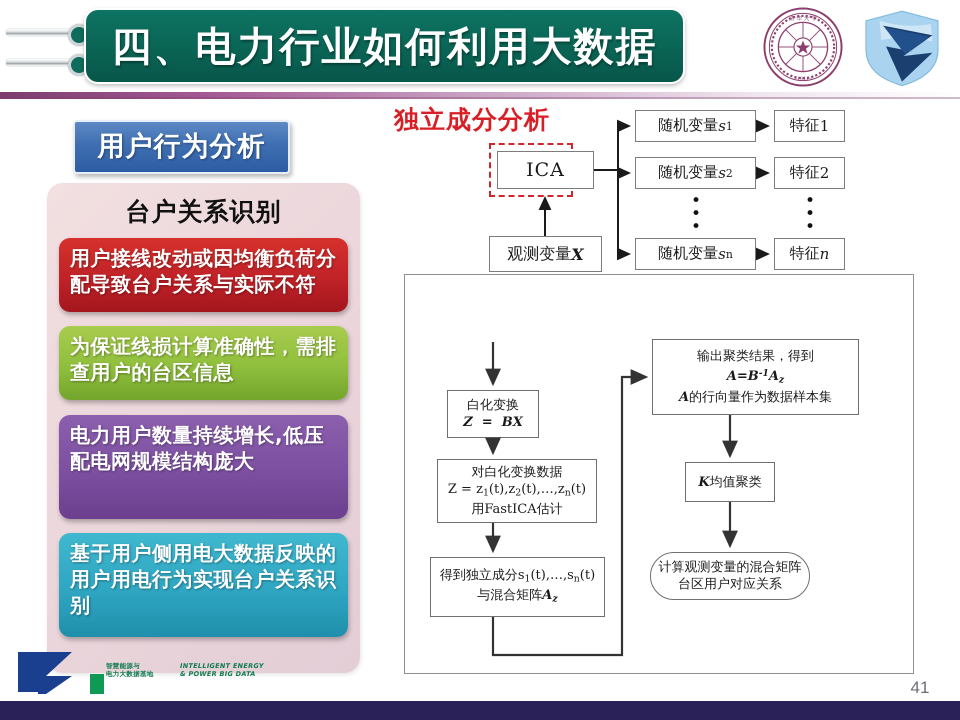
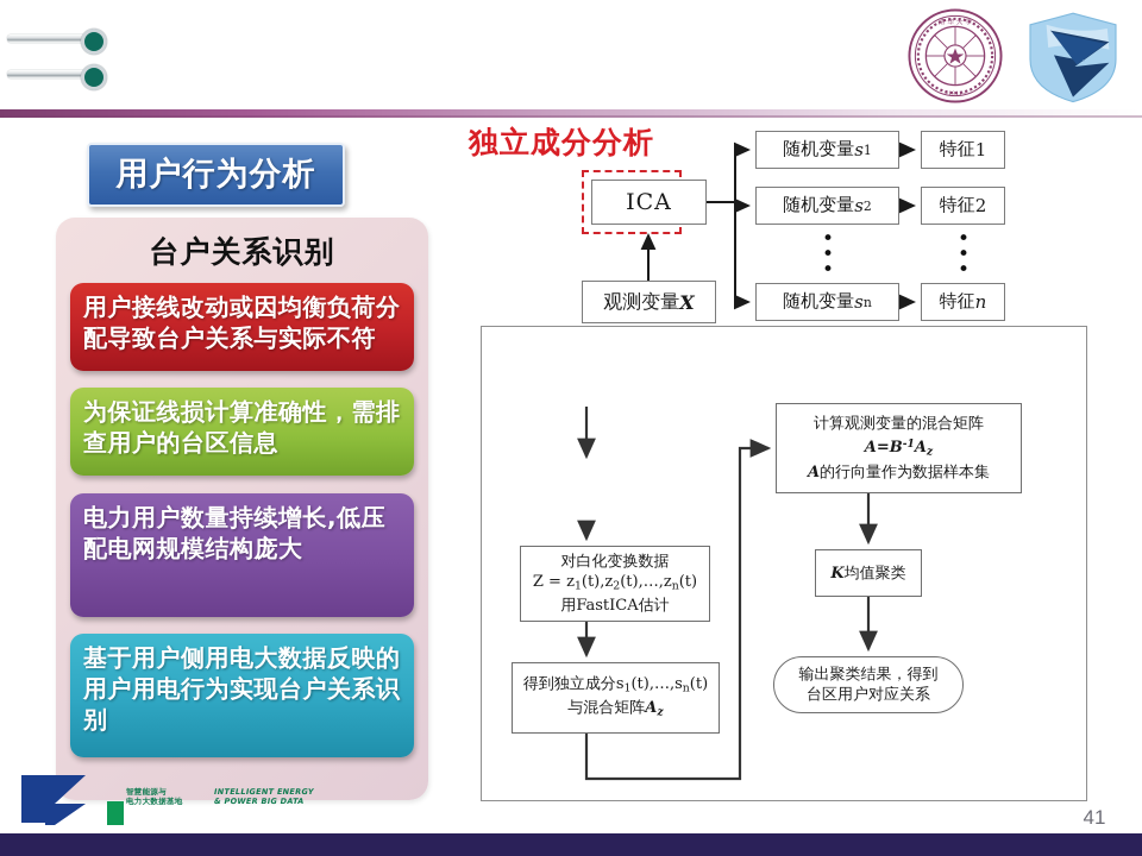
- 四、电力行业如何利用大数据
  用户行为分析
  台户关系识别
  用户接线改动或因均衡负荷分配导致台户关系与实际不符
  为保证线损计算准确性，需排查用户的台区信息
  电力用户数量持续增长,低压配电网规模结构庞大
  基于用户侧用电大数据反映的用户用电行为实现台户关系识别
  独立成分分析
  ICA
  观测变量
  X
  随机变量
  s
  1
  随机变量
  s
  2
  随机变量
  s
  n
  特征
  1
  特征
  2
  特征
  n
  •
  •
  •
  •
  •
  •
- 白化变换
- Z = BX
  对白化变换数据
  Z = z1(t),z2(t),…,zn(t)
  用FastICA估计
  得到独立成分s1(t),…,sn(t)
  与混合矩阵Az
- 输出聚类结果，得到
+ 计算观测变量的混合矩阵
  A=B-1Az
  A的行向量作为数据样本集
  K均值聚类
- 计算观测变量的混合矩阵
+ 输出聚类结果，得到
  台区用户对应关系
  智慧能源与
  电力大数据基地
  INTELLIGENT ENERGY
  & POWER BIG DATA
  41
